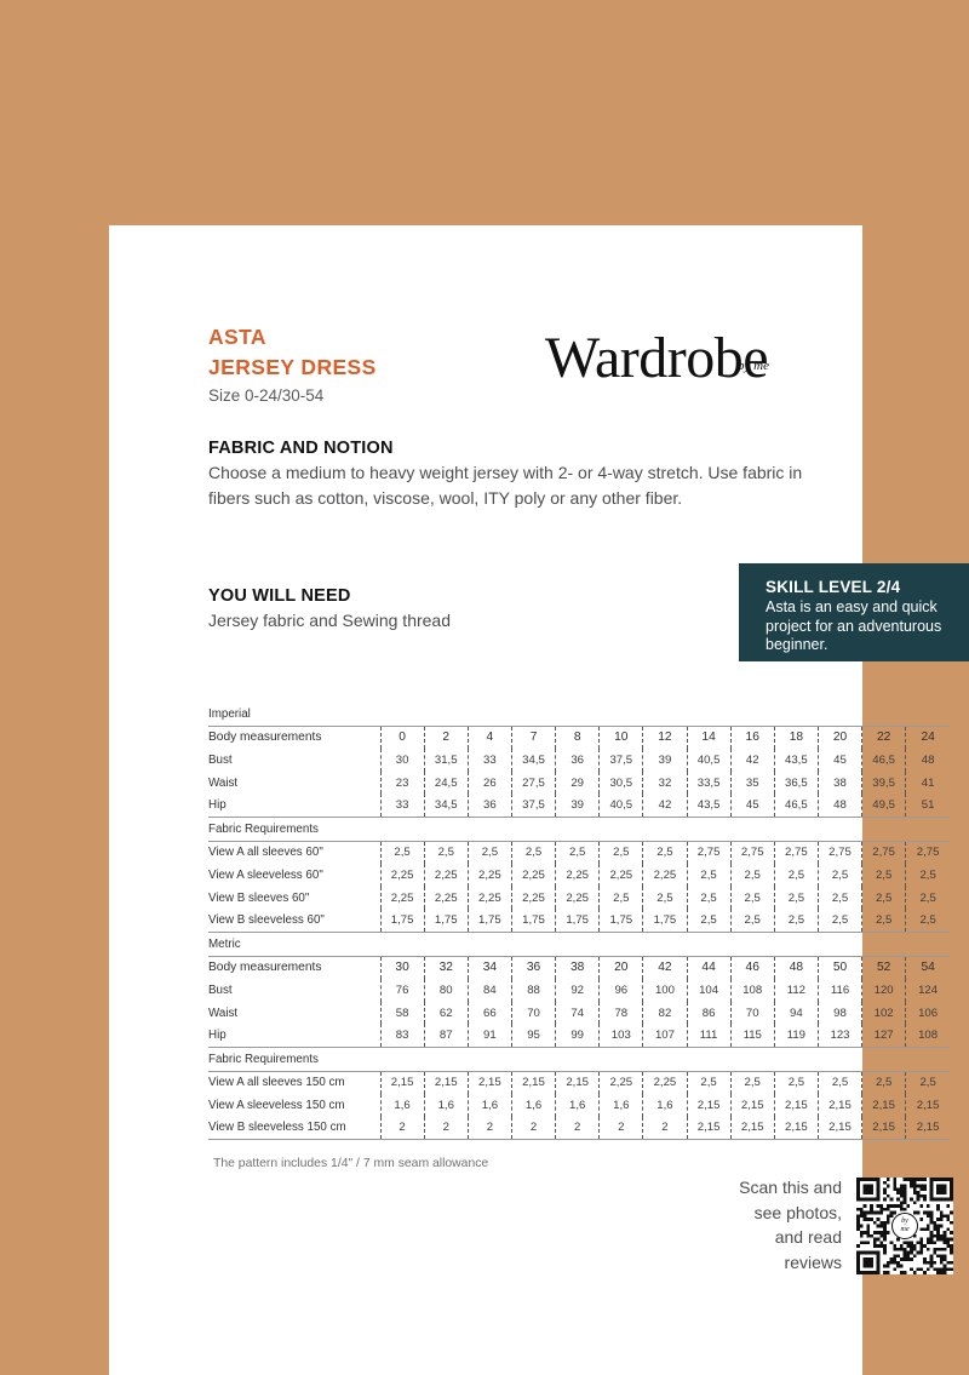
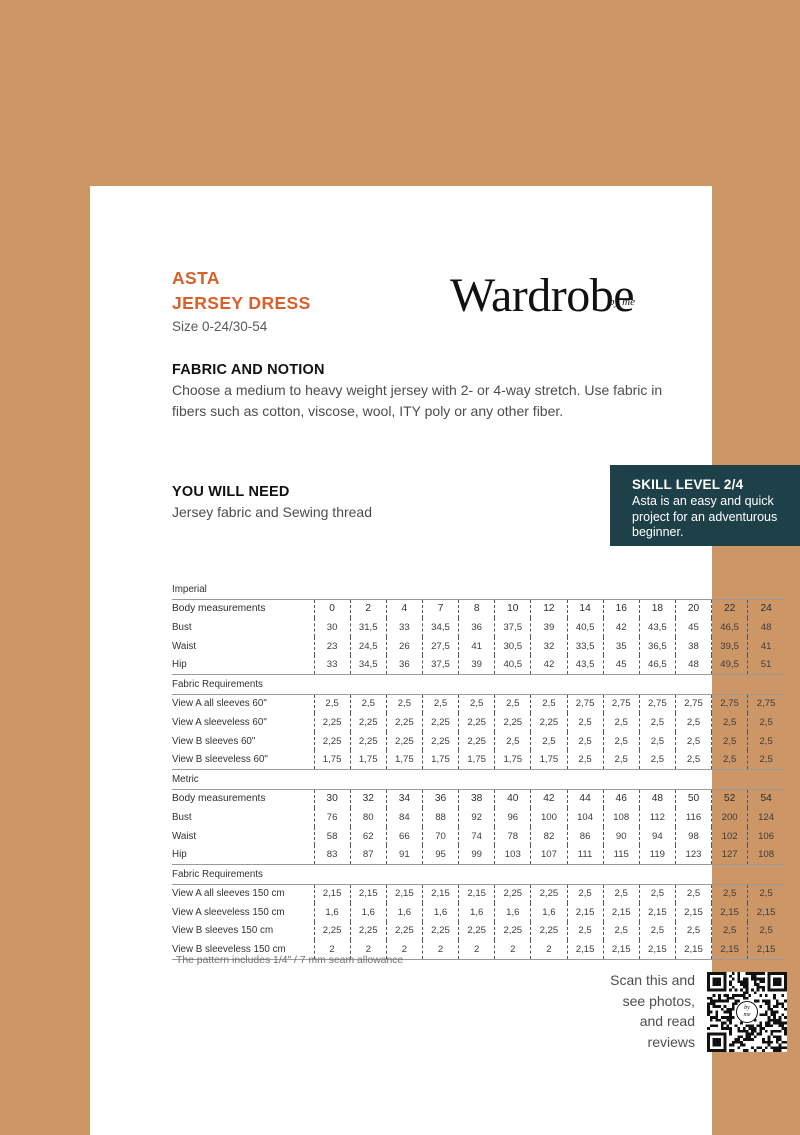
  ASTA
  JERSEY DRESS
  Size 0-24/30-54
  Wardrobeby me
  FABRIC AND NOTION
  Choose a medium to heavy weight jersey with 2- or 4-way stretch. Use fabric in fibers such as cotton, viscose, wool, ITY poly or any other fiber.
  YOU WILL NEED
  Jersey fabric and Sewing thread
  SKILL LEVEL 2/4
  Asta is an easy and quick project for an adventurous beginner.
  Imperial
  Body measurements	0	2	4	7	8	10	12	14	16	18	20	22	24
  Bust	30	31,5	33	34,5	36	37,5	39	40,5	42	43,5	45	46,5	48
- Waist	23	24,5	26	27,5	29	30,5	32	33,5	35	36,5	38	39,5	41
+ Waist	23	24,5	26	27,5	41	30,5	32	33,5	35	36,5	38	39,5	41
  Hip	33	34,5	36	37,5	39	40,5	42	43,5	45	46,5	48	49,5	51
  Fabric Requirements
  View A all sleeves 60"	2,5	2,5	2,5	2,5	2,5	2,5	2,5	2,75	2,75	2,75	2,75	2,75	2,75
  View A sleeveless 60"	2,25	2,25	2,25	2,25	2,25	2,25	2,25	2,5	2,5	2,5	2,5	2,5	2,5
  View B sleeves 60"	2,25	2,25	2,25	2,25	2,25	2,5	2,5	2,5	2,5	2,5	2,5	2,5	2,5
  View B sleeveless 60"	1,75	1,75	1,75	1,75	1,75	1,75	1,75	2,5	2,5	2,5	2,5	2,5	2,5
  Metric
- Body measurements	30	32	34	36	38	20	42	44	46	48	50	52	54
+ Body measurements	30	32	34	36	38	40	42	44	46	48	50	52	54
- Bust	76	80	84	88	92	96	100	104	108	112	116	120	124
+ Bust	76	80	84	88	92	96	100	104	108	112	116	200	124
- Waist	58	62	66	70	74	78	82	86	70	94	98	102	106
+ Waist	58	62	66	70	74	78	82	86	90	94	98	102	106
  Hip	83	87	91	95	99	103	107	111	115	119	123	127	108
  Fabric Requirements
  View A all sleeves 150 cm	2,15	2,15	2,15	2,15	2,15	2,25	2,25	2,5	2,5	2,5	2,5	2,5	2,5
  View A sleeveless 150 cm	1,6	1,6	1,6	1,6	1,6	1,6	1,6	2,15	2,15	2,15	2,15	2,15	2,15
+ View B sleeves 150 cm	2,25	2,25	2,25	2,25	2,25	2,25	2,25	2,5	2,5	2,5	2,5	2,5	2,5
  View B sleeveless 150 cm	2	2	2	2	2	2	2	2,15	2,15	2,15	2,15	2,15	2,15
  The pattern includes 1/4" / 7 mm seam allowance
  Scan this and
  see photos,
  and read
  reviews
